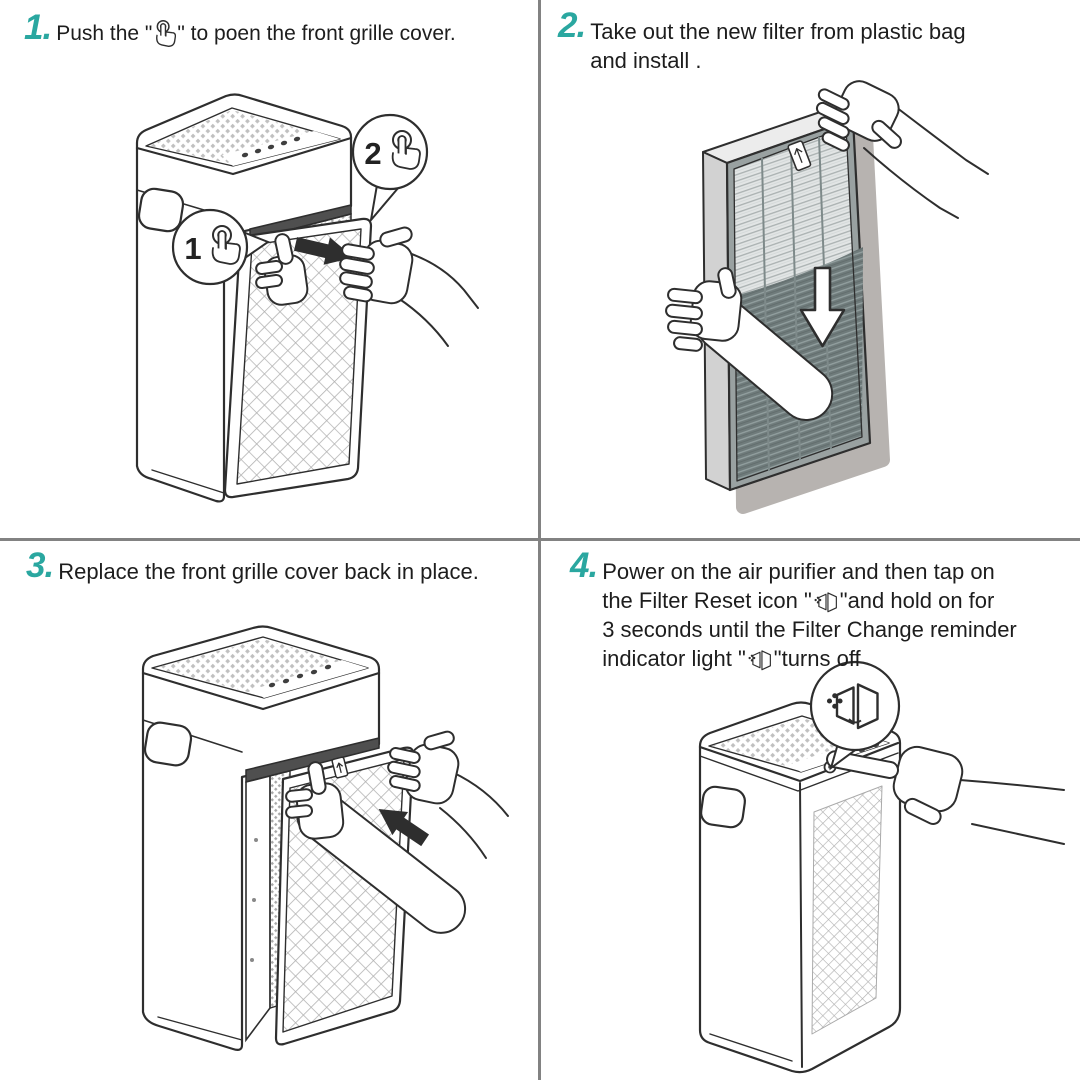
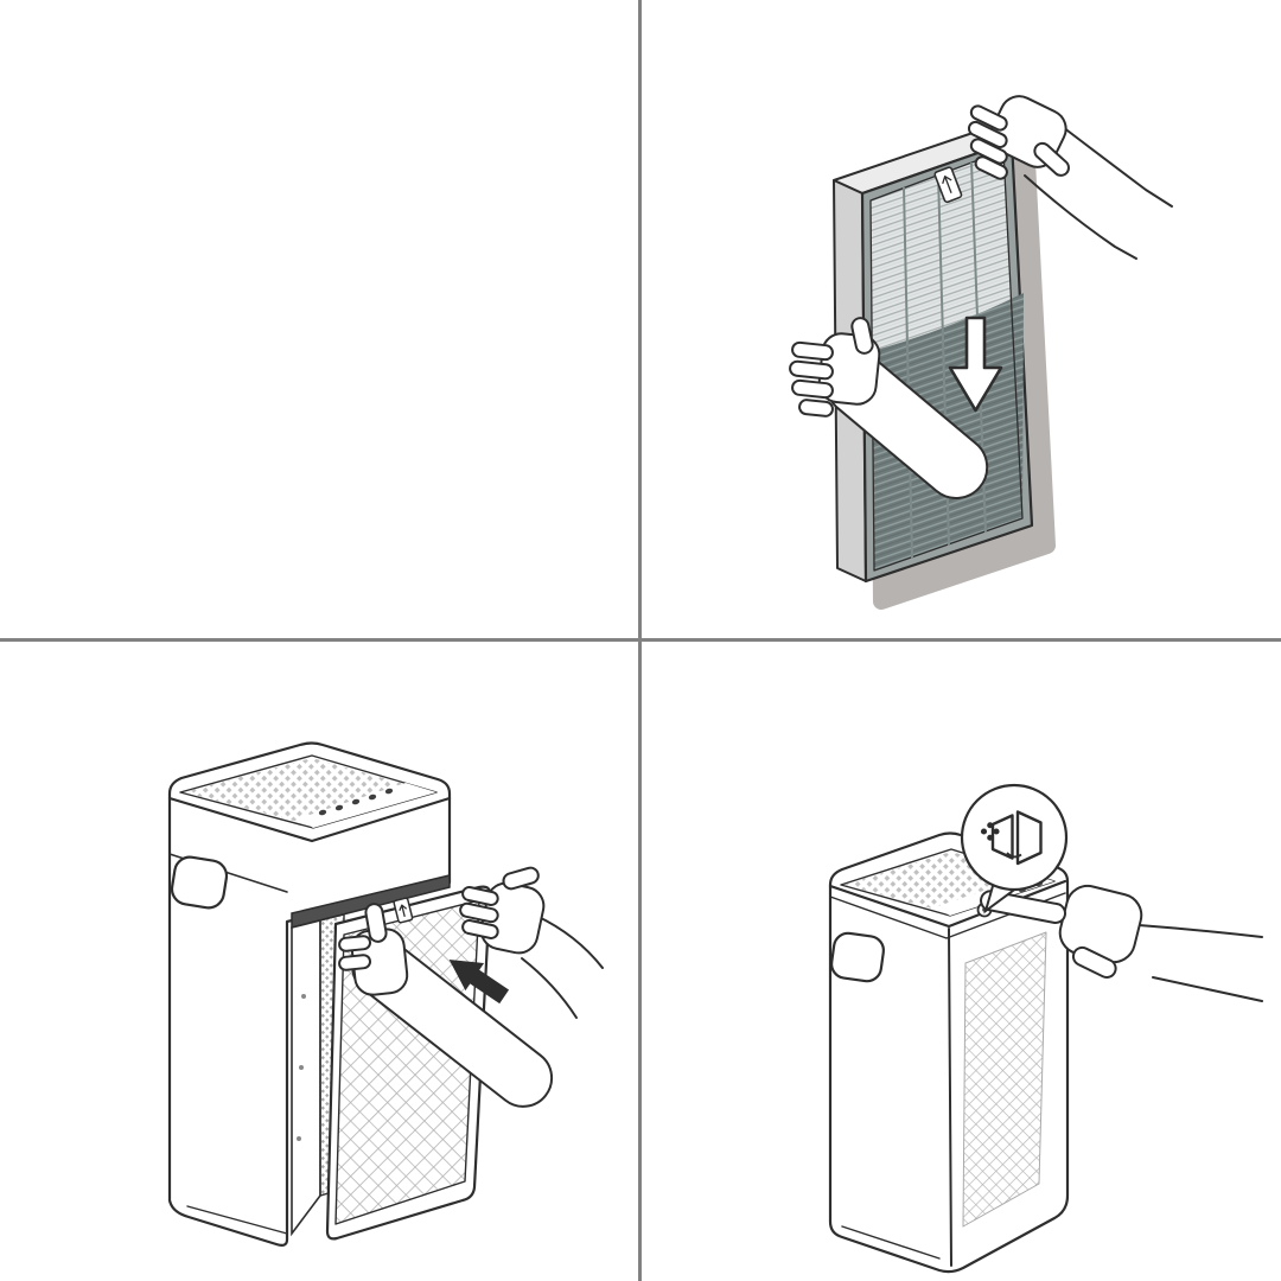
- 1
- 2
- 1.
- Push the " " to poen the front grille cover.
- 2.
- Take out the new filter from plastic bag
- and install .
- 3.
- Replace the front grille cover back in place.
- 4.
- Power on the air purifier and then tap on
- the Filter Reset icon " "and hold on for
- 3 seconds until the Filter Change reminder
- indicator light " "turns off
